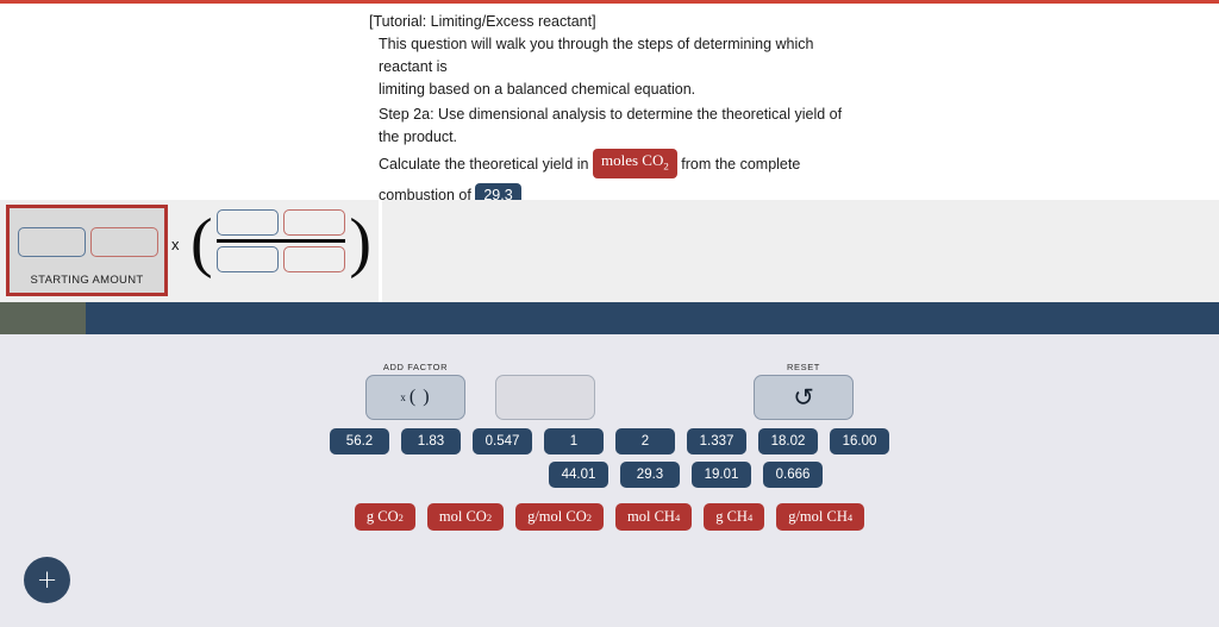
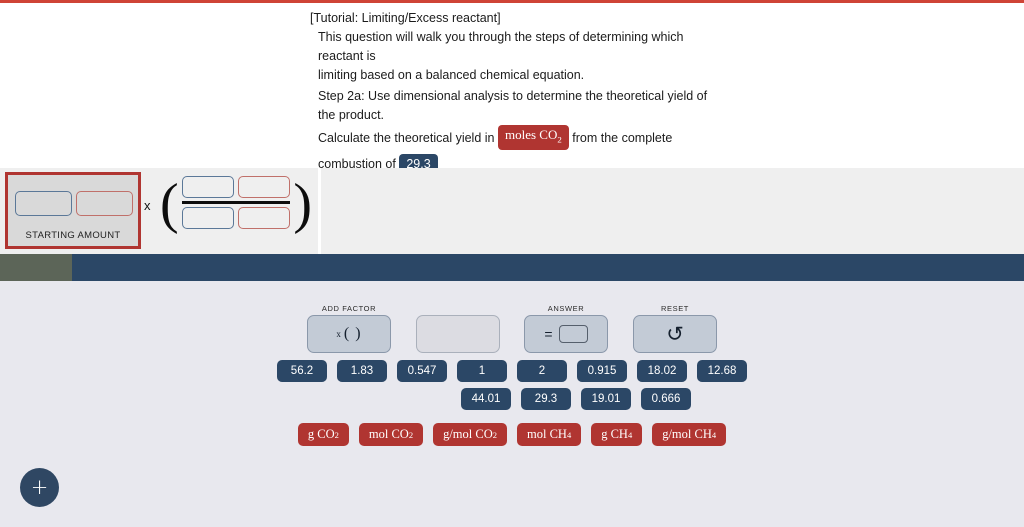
  [Tutorial: Limiting/Excess reactant]
  This question will walk you through the steps of determining which reactant is
  limiting based on a balanced chemical equation.
  Step 2a: Use dimensional analysis to determine the theoretical yield of the product.
  Calculate the theoretical yield in moles CO2 from the complete combustion of 29.3
  STARTING AMOUNT
  x
  (
  )
  ADD FACTOR
  x ( )
+ ANSWER
+ =
  RESET
  ↺
  56.2
  1.83
  0.547
  1
  2
- 1.337
+ 0.915
  18.02
- 16.00
+ 12.68
  44.01
  29.3
  19.01
  0.666
  g CO
  2
  mol CO
  2
  g/mol CO
  2
  mol CH
  4
  g CH
  4
  g/mol CH
  4
  +
